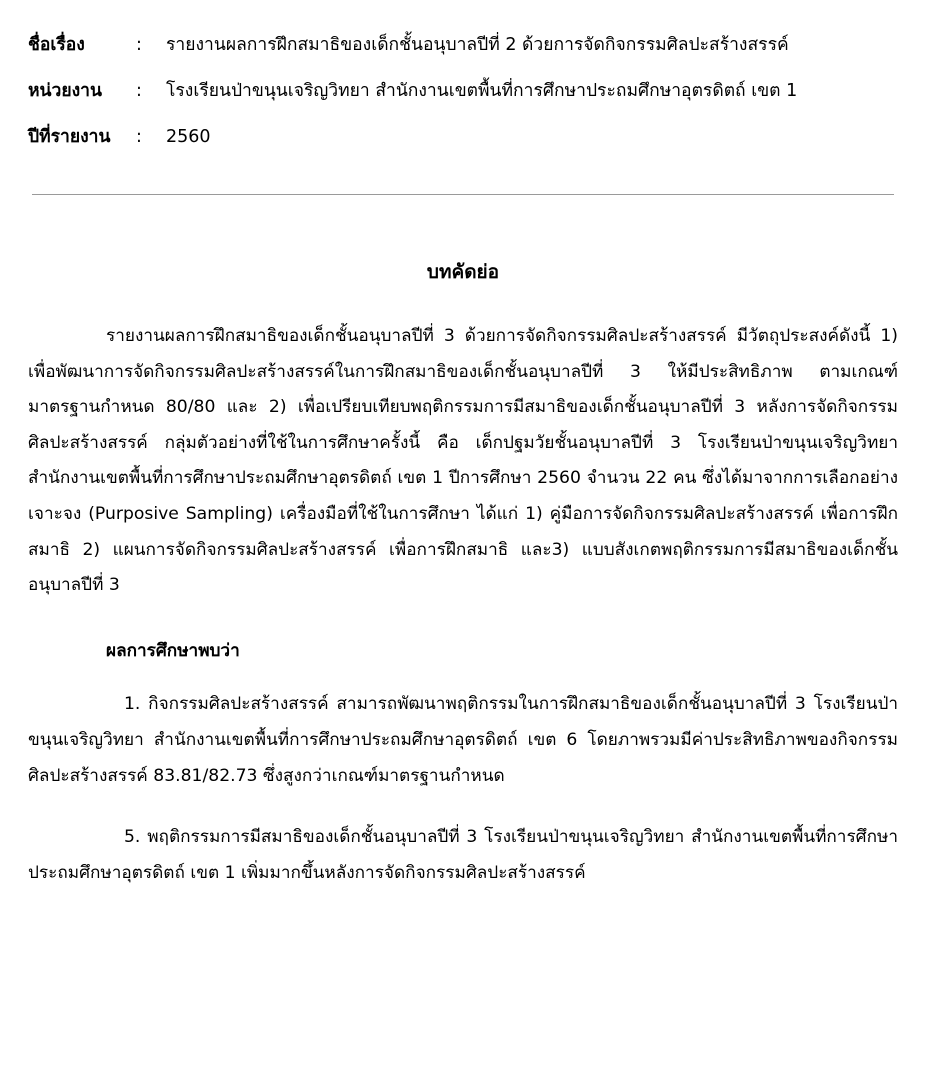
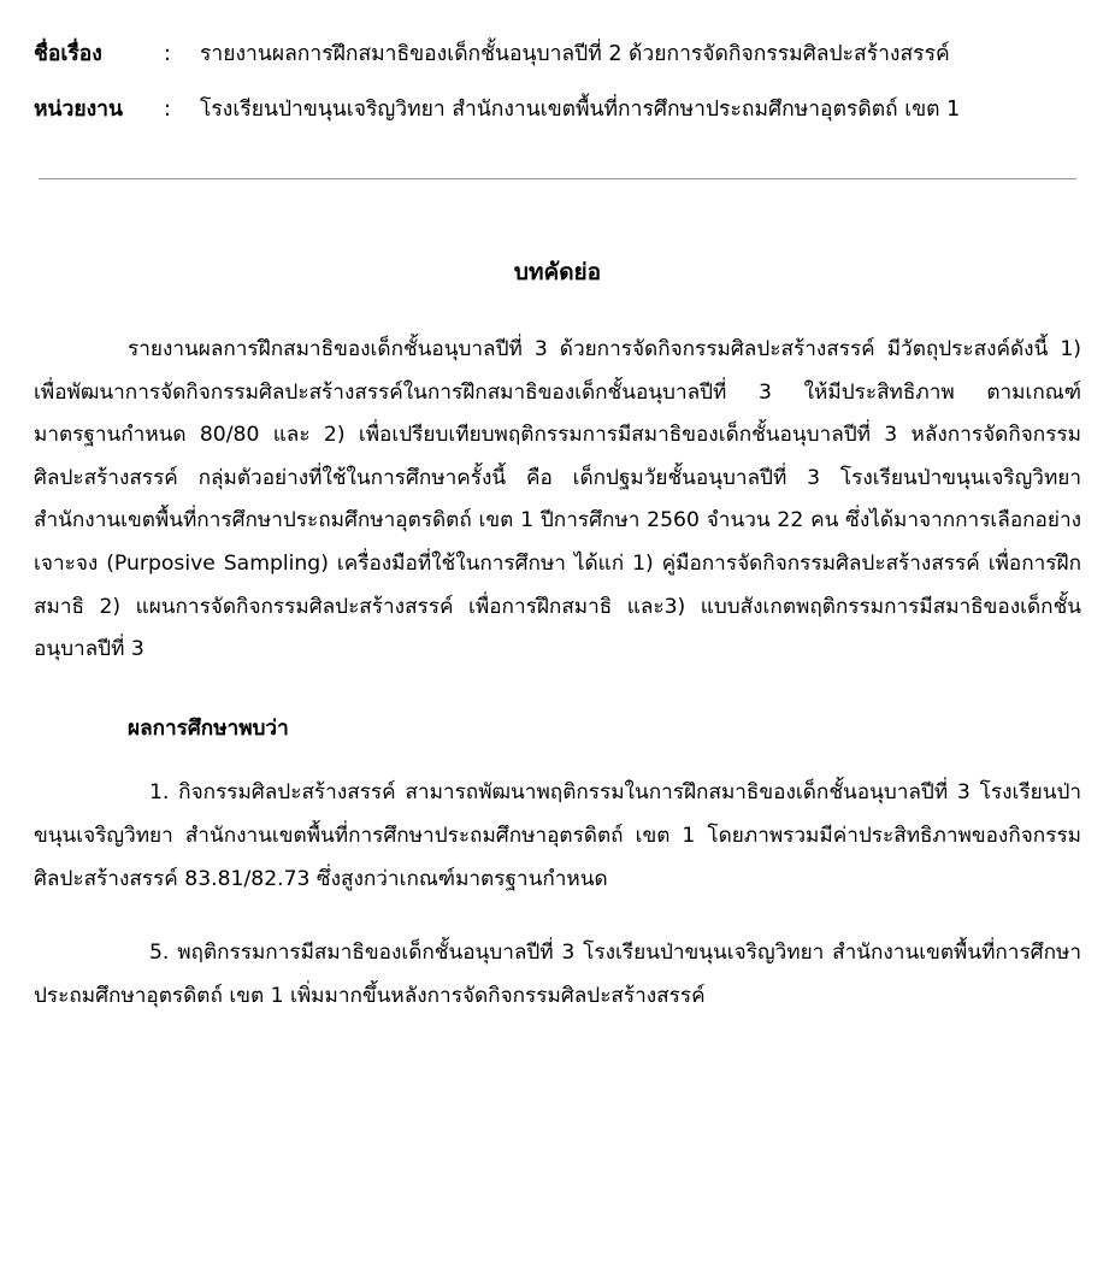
  ชื่อเรื่อง	:	รายงานผลการฝึกสมาธิของเด็กชั้นอนุบาลปีที่ 2 ด้วยการจัดกิจกรรมศิลปะสร้างสรรค์
  หน่วยงาน	:	โรงเรียนป่าขนุนเจริญวิทยา สำนักงานเขตพื้นที่การศึกษาประถมศึกษาอุตรดิตถ์ เขต 1
- ปีที่รายงาน	:	2560
  บทคัดย่อ
  รายงานผลการฝึกสมาธิของเด็กชั้นอนุบาลปีที่ 3 ด้วยการจัดกิจกรรมศิลปะสร้างสรรค์ มีวัตถุประสงค์ดังนี้ 1) เพื่อพัฒนาการจัดกิจกรรมศิลปะสร้างสรรค์ในการฝึกสมาธิของเด็กชั้นอนุบาลปีที่ 3 ให้มีประสิทธิภาพ ตามเกณฑ์มาตรฐานกำหนด 80/80 และ 2) เพื่อเปรียบเทียบพฤติกรรมการมีสมาธิของเด็กชั้นอนุบาลปีที่ 3 หลังการจัดกิจกรรมศิลปะสร้างสรรค์ กลุ่มตัวอย่างที่ใช้ในการศึกษาครั้งนี้ คือ เด็กปฐมวัยชั้นอนุบาลปีที่ 3 โรงเรียนป่าขนุนเจริญวิทยา สำนักงานเขตพื้นที่การศึกษาประถมศึกษาอุตรดิตถ์ เขต 1 ปีการศึกษา 2560 จำนวน 22 คน ซึ่งได้มาจากการเลือกอย่างเจาะจง (Purposive Sampling) เครื่องมือที่ใช้ในการศึกษา ได้แก่ 1) คู่มือการจัดกิจกรรมศิลปะสร้างสรรค์ เพื่อการฝึกสมาธิ 2) แผนการจัดกิจกรรมศิลปะสร้างสรรค์ เพื่อการฝึกสมาธิ และ3) แบบสังเกตพฤติกรรมการมีสมาธิของเด็กชั้นอนุบาลปีที่ 3
  ผลการศึกษาพบว่า
- 1. กิจกรรมศิลปะสร้างสรรค์ สามารถพัฒนาพฤติกรรมในการฝึกสมาธิของเด็กชั้นอนุบาลปีที่ 3 โรงเรียนป่าขนุนเจริญวิทยา สำนักงานเขตพื้นที่การศึกษาประถมศึกษาอุตรดิตถ์ เขต 6 โดยภาพรวมมีค่าประสิทธิภาพของกิจกรรมศิลปะสร้างสรรค์ 83.81/82.73 ซึ่งสูงกว่าเกณฑ์มาตรฐานกำหนด
+ 1. กิจกรรมศิลปะสร้างสรรค์ สามารถพัฒนาพฤติกรรมในการฝึกสมาธิของเด็กชั้นอนุบาลปีที่ 3 โรงเรียนป่าขนุนเจริญวิทยา สำนักงานเขตพื้นที่การศึกษาประถมศึกษาอุตรดิตถ์ เขต 1 โดยภาพรวมมีค่าประสิทธิภาพของกิจกรรมศิลปะสร้างสรรค์ 83.81/82.73 ซึ่งสูงกว่าเกณฑ์มาตรฐานกำหนด
  5. พฤติกรรมการมีสมาธิของเด็กชั้นอนุบาลปีที่ 3 โรงเรียนป่าขนุนเจริญวิทยา สำนักงานเขตพื้นที่การศึกษาประถมศึกษาอุตรดิตถ์ เขต 1 เพิ่มมากขึ้นหลังการจัดกิจกรรมศิลปะสร้างสรรค์
